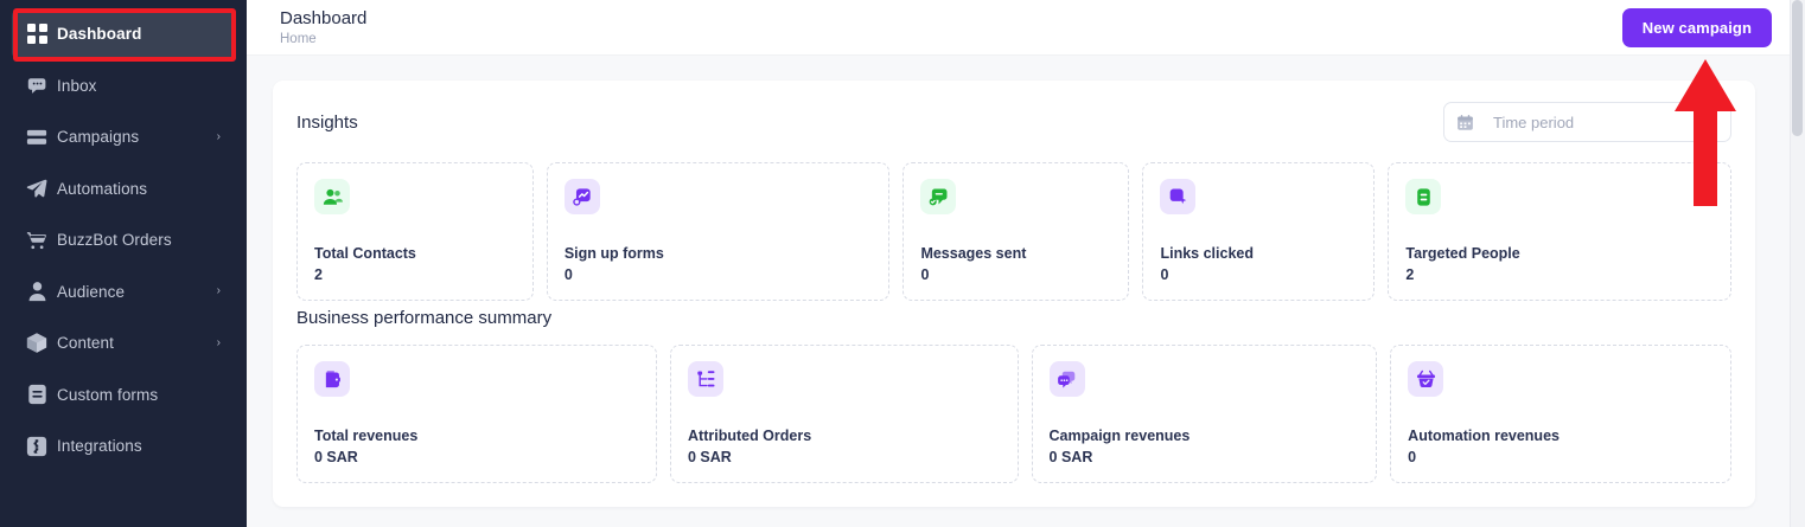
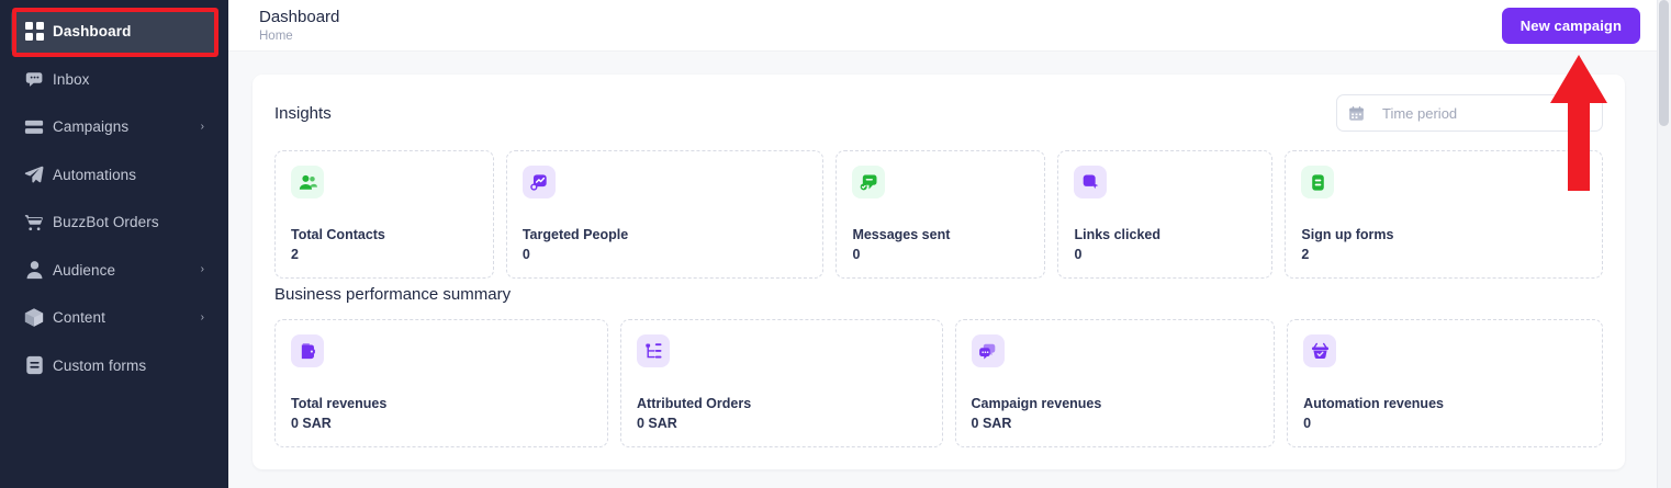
  Dashboard
  Inbox
  Campaigns
  ›
  Automations
  BuzzBot Orders
  Audience
  ›
  Content
  ›
  Custom forms
- Integrations
  Dashboard
  Home
  New campaign
  Insights
  Time period
  Total Contacts
  2
- Sign up forms
+ Targeted People
  0
  Messages sent
  0
  Links clicked
  0
- Targeted People
+ Sign up forms
  2
  Business performance summary
  Total revenues
  0 SAR
  Attributed Orders
  0 SAR
  Campaign revenues
  0 SAR
  Automation revenues
  0
